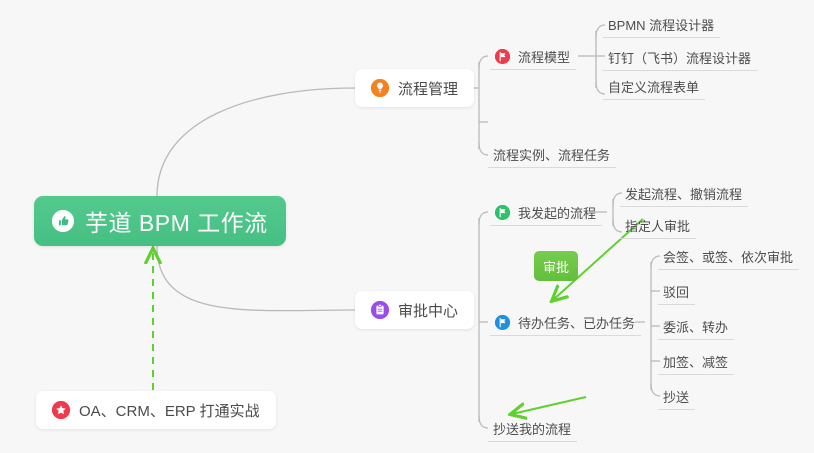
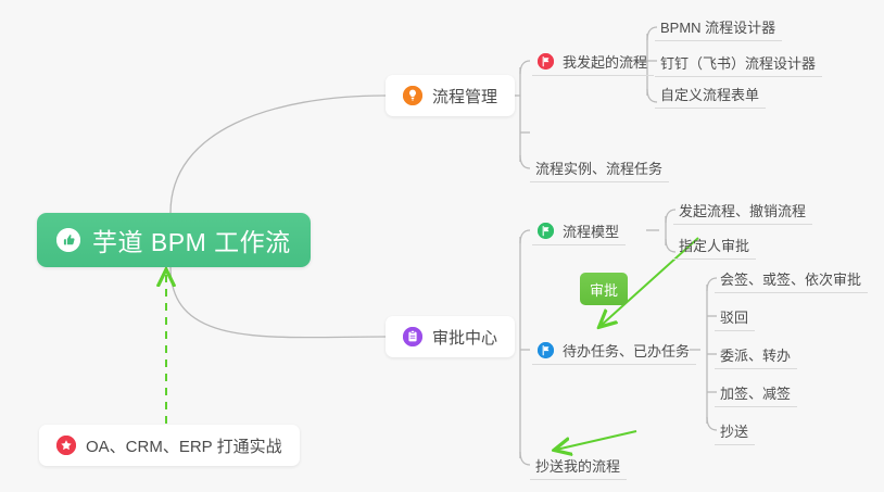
  芋道 BPM 工作流
  流程管理
- 流程模型
+ 我发起的流程
  BPMN 流程设计器
  钉钉（飞书）流程设计器
  自定义流程表单
  流程实例、流程任务
  审批中心
- 我发起的流程
+ 流程模型
  发起流程、撤销流程
  指定人审批
  审批
  待办任务、已办任务
  会签、或签、依次审批
  驳回
  委派、转办
  加签、减签
  抄送
  抄送我的流程
  OA、CRM、ERP 打通实战
